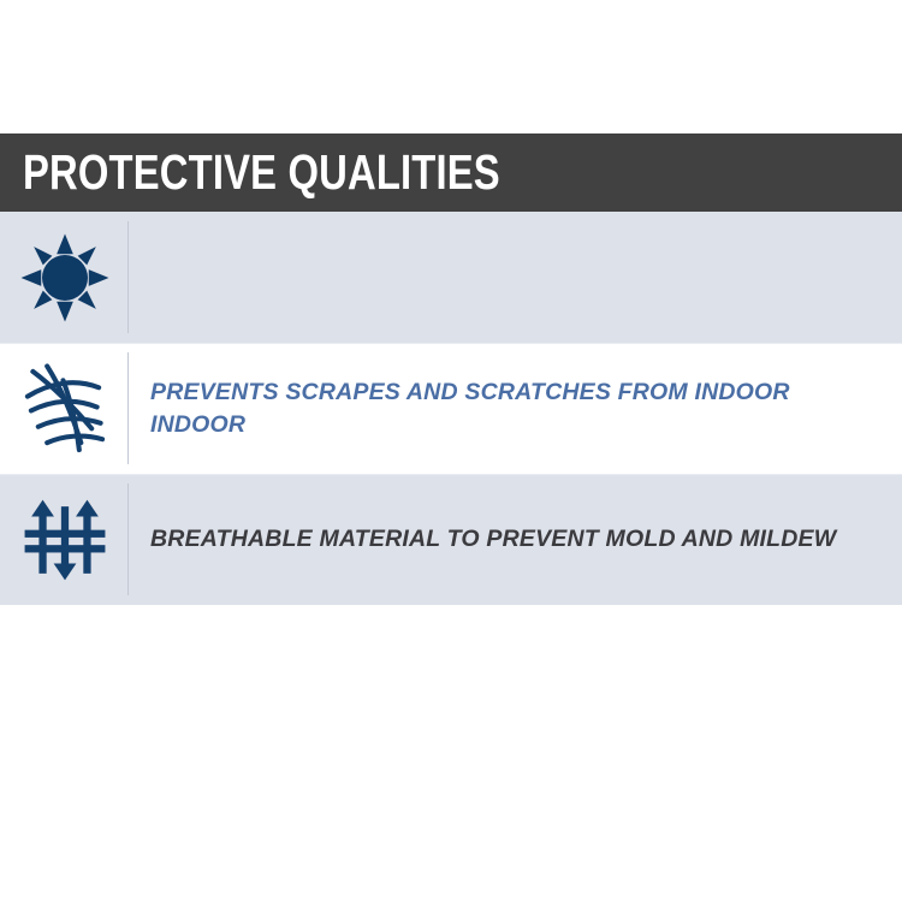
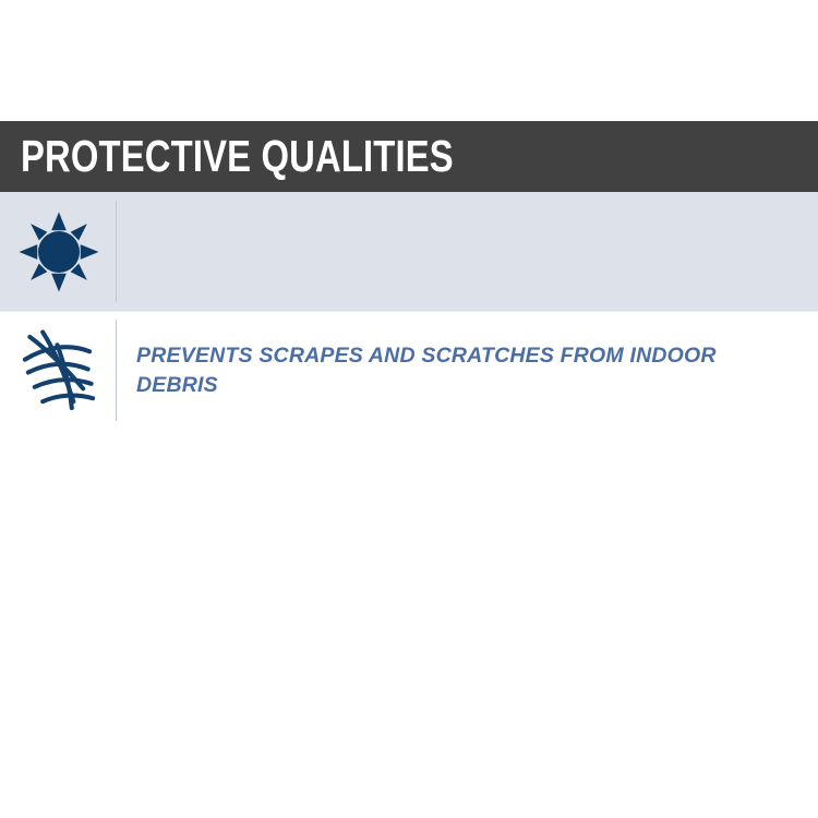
  PROTECTIVE QUALITIES
- PREVENTS SCRAPES AND SCRATCHES FROM INDOOR INDOOR
+ PREVENTS SCRAPES AND SCRATCHES FROM INDOOR DEBRIS
- BREATHABLE MATERIAL TO PREVENT MOLD AND MILDEW
